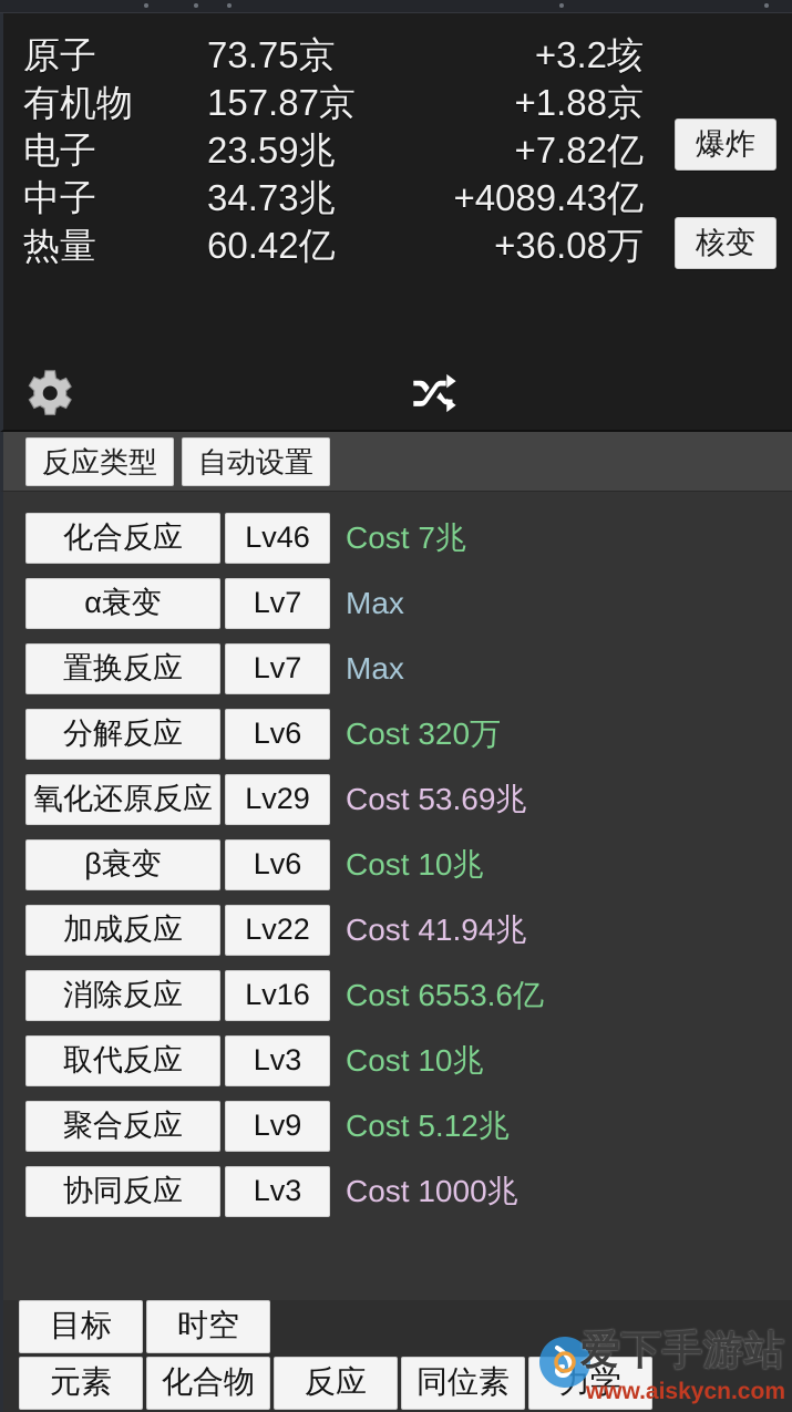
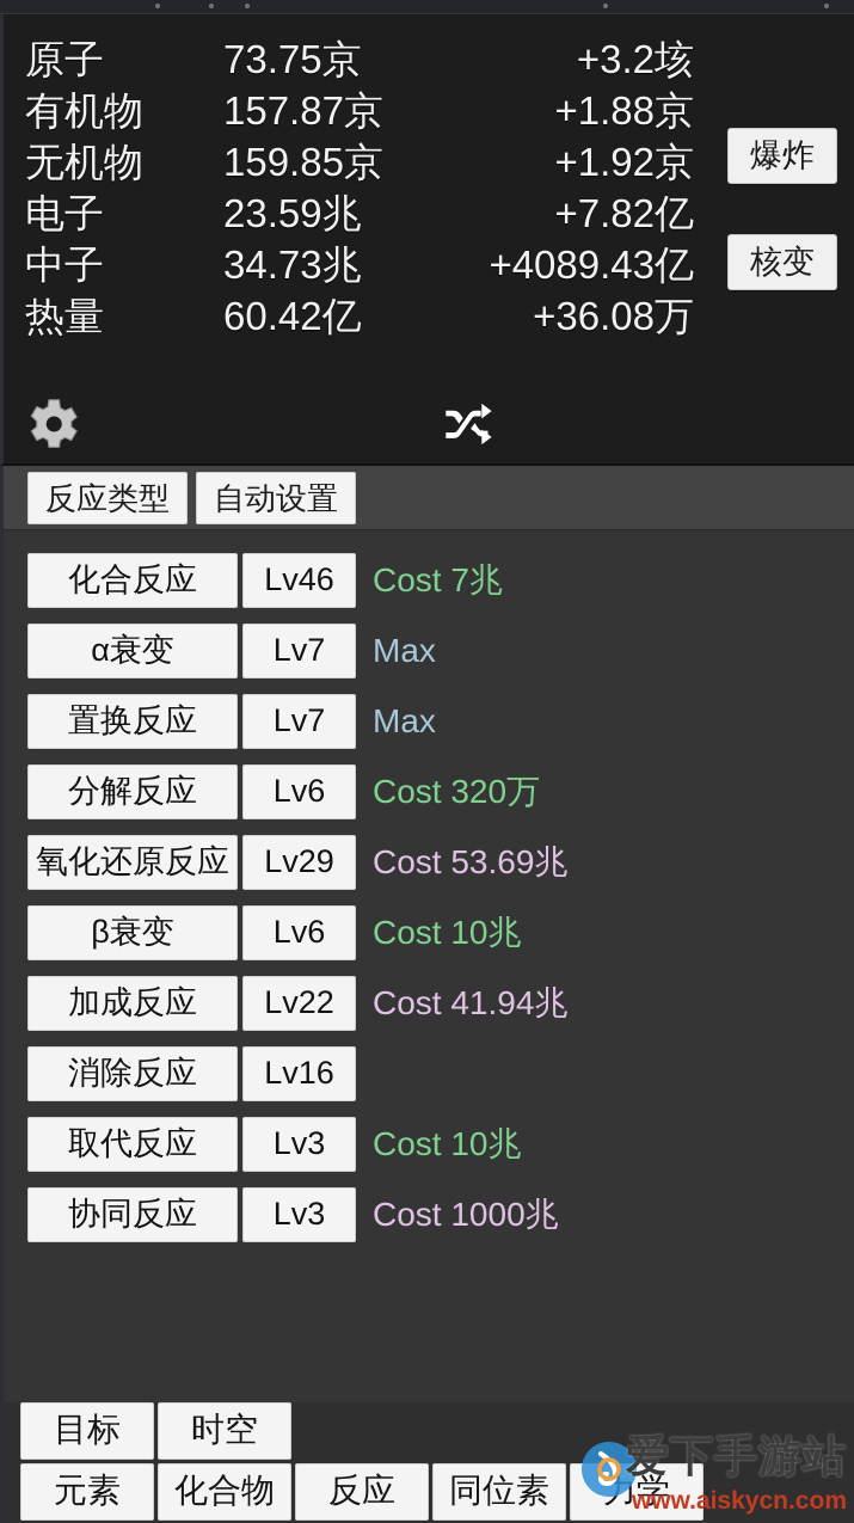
  原子	73.75京	+3.2垓
  有机物	157.87京	+1.88京
+ 无机物	159.85京	+1.92京
  电子	23.59兆	+7.82亿
  中子	34.73兆	+4089.43亿
  热量	60.42亿	+36.08万
  爆炸
  核变
  反应类型
  自动设置
  化合反应
  Lv46
  Cost 7兆
  α衰变
  Lv7
  Max
  置换反应
  Lv7
  Max
  分解反应
  Lv6
  Cost 320万
  氧化还原反应
  Lv29
  Cost 53.69兆
  β衰变
  Lv6
  Cost 10兆
  加成反应
  Lv22
  Cost 41.94兆
  消除反应
  Lv16
- Cost 6553.6亿
  取代反应
  Lv3
  Cost 10兆
- 聚合反应
- Lv9
- Cost 5.12兆
  协同反应
  Lv3
  Cost 1000兆
  目标
  时空
  元素
  化合物
  反应
  同位素
  力学
  爱下手游站
  www.aiskycn.com
